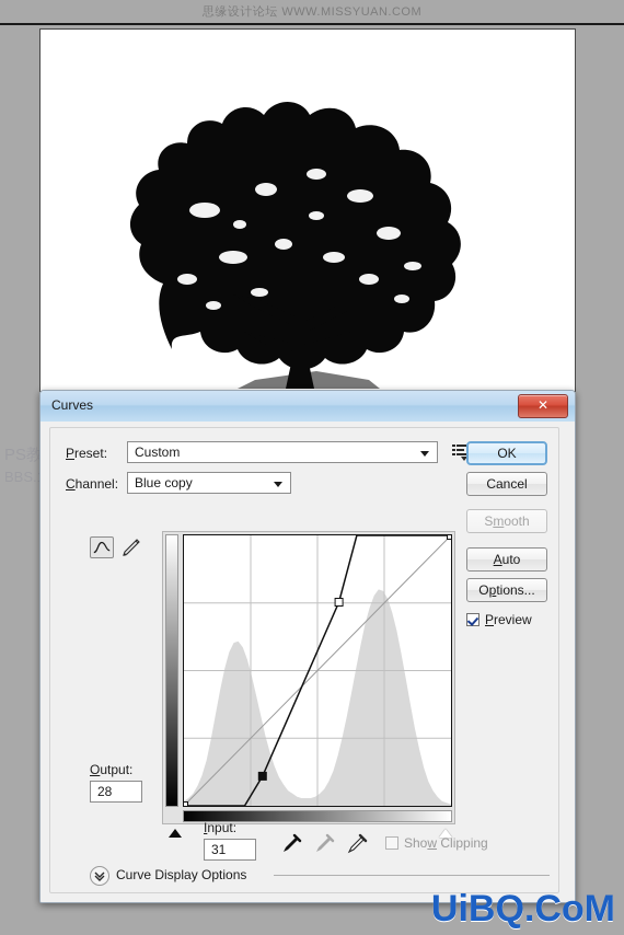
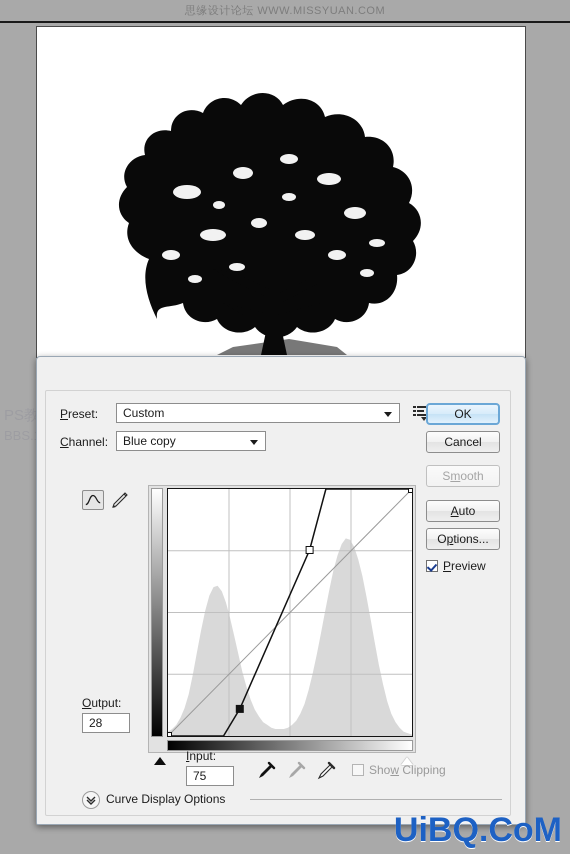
  思缘设计论坛 WWW.MISSYUAN.COM
- Curves
- ✕
  Preset:
  Custom
  Channel:
  Blue copy
  Output:
  28
  Input:
- 31
+ 75
  Show Clipping
  Curve Display Options
  OK
  Cancel
  Smooth
  Auto
  Options...
  Preview
  UiBQ.CoM
